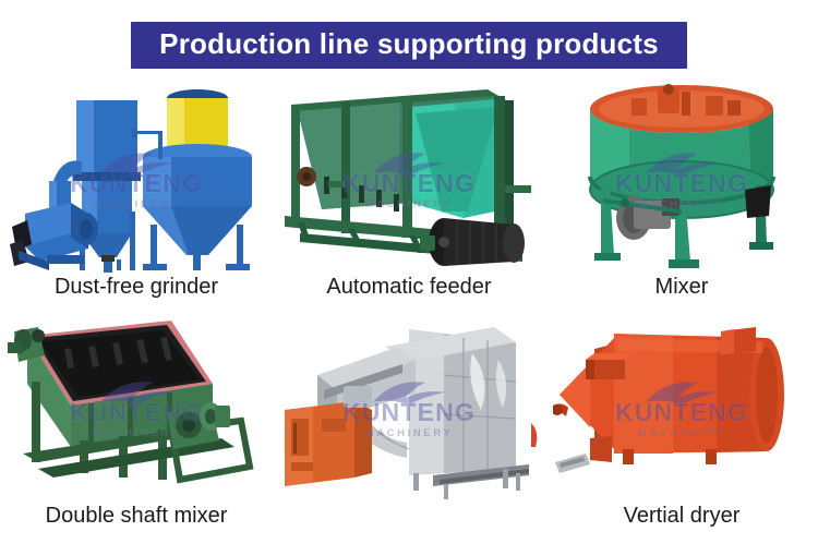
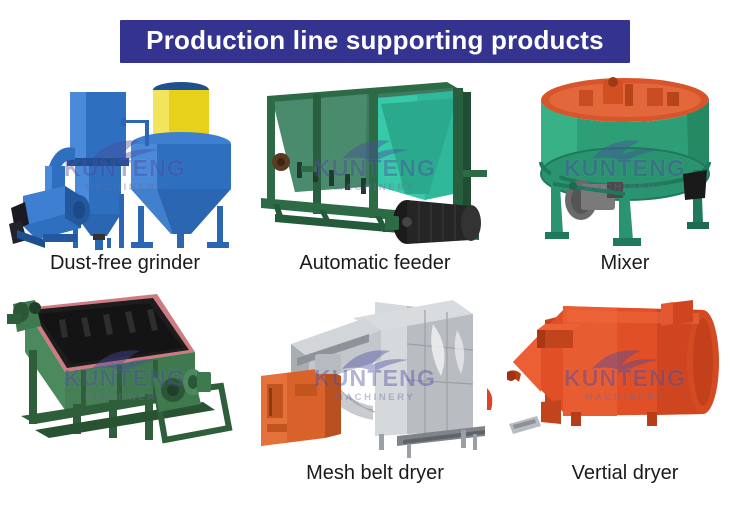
  Production line supporting products
  KUNTENG
  MACHINERY
  Dust-free grinder
  KUNTENG
  MACHINERY
  Automatic feeder
  KUNTENG
  MACHINERY
  Mixer
  KUNTENG
  MACHINERY
- Double shaft mixer
  KUNTENG
  MACHINERY
+ Mesh belt dryer
  KUNTENG
  MACHINERY
  Vertial dryer
